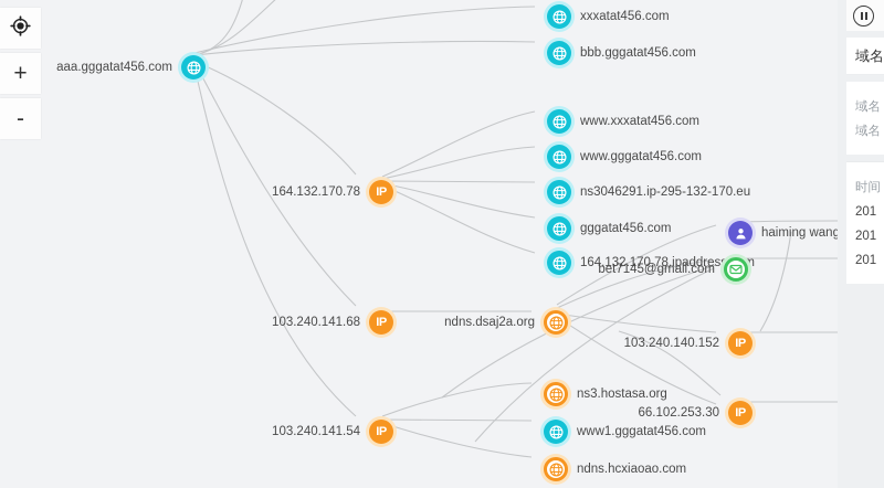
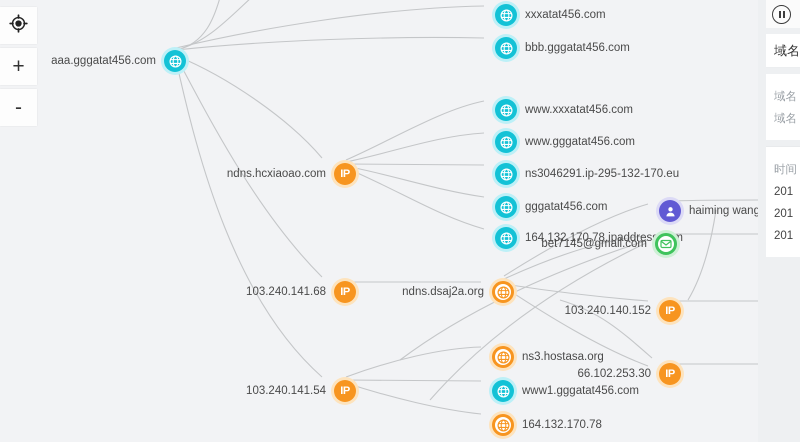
  +
  -
  aaa.gggatat456.com
  xxxatat456.com
  bbb.gggatat456.com
  IP
- 164.132.170.78
+ ndns.hcxiaoao.com
  www.xxxatat456.com
  www.gggatat456.com
  ns3046291.ip-295-132-170.eu
  gggatat456.com
  164.132.170.78.ipaddressm
  bet7145@gmail.com
  IP
  103.240.141.68
  ndns.dsaj2a.org
  IP
  103.240.140.152
  ns3.hostasa.org
  IP
  66.102.253.30
  IP
  103.240.141.54
  www1.gggatat456.com
- ndns.hcxiaoao.com
+ 164.132.170.78
  域名
  域名
  域名
  时间
  201
  201
  201
